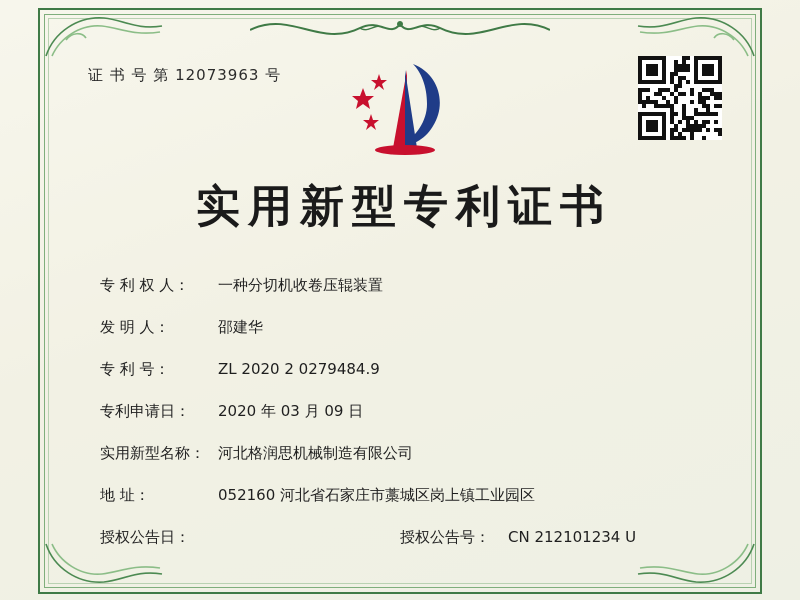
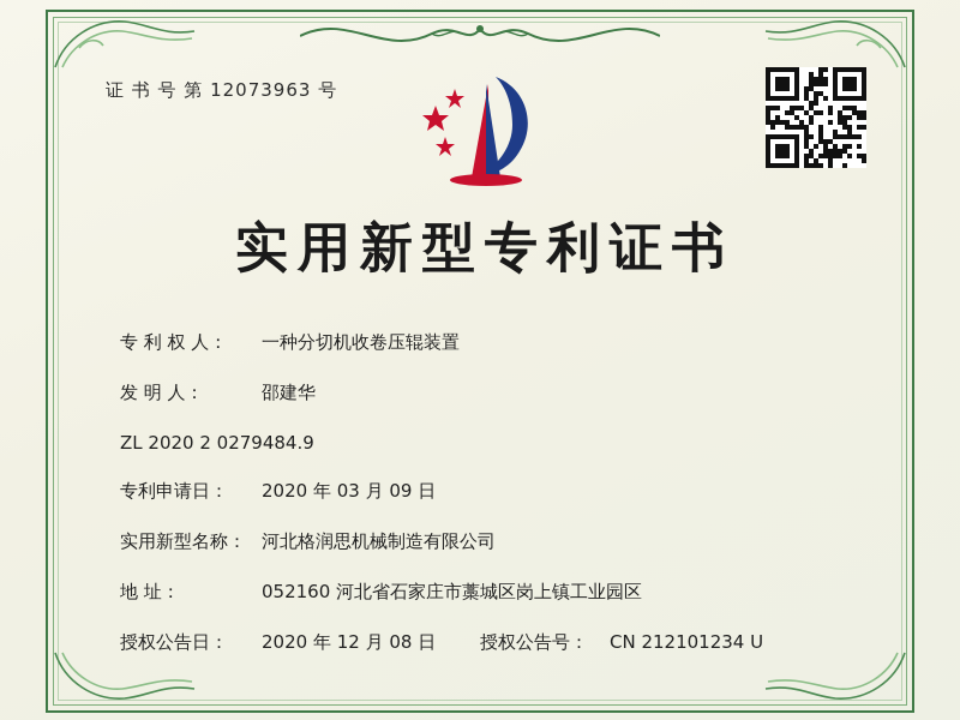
  证 书 号 第 12073963 号
  实用新型专利证书
  专 利 权 人：
  一种分切机收卷压辊装置
  发 明 人：
  邵建华
- 专 利 号：
  ZL 2020 2 0279484.9
  专利申请日：
  2020 年 03 月 09 日
  实用新型名称：
  河北格润思机械制造有限公司
  地 址：
  052160 河北省石家庄市藁城区岗上镇工业园区
  授权公告日：
+ 2020 年 12 月 08 日
  授权公告号：
  CN 212101234 U
